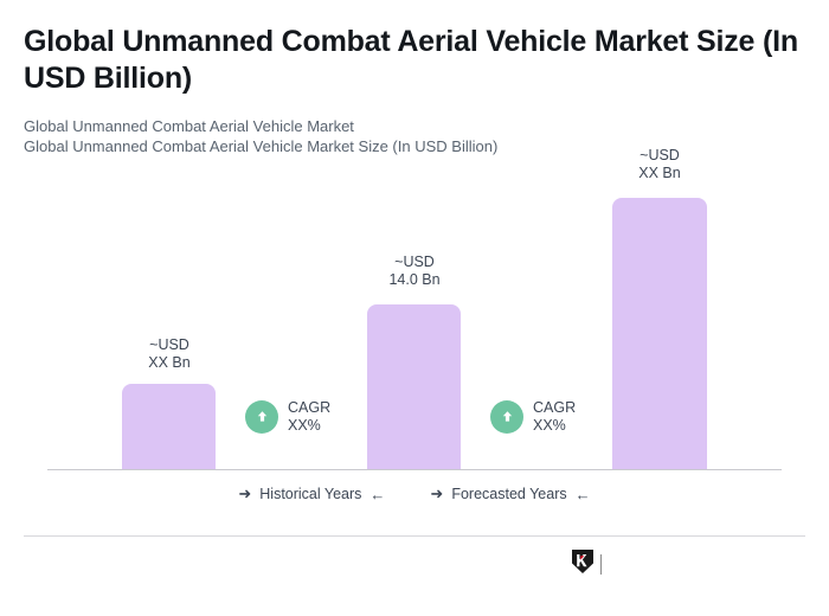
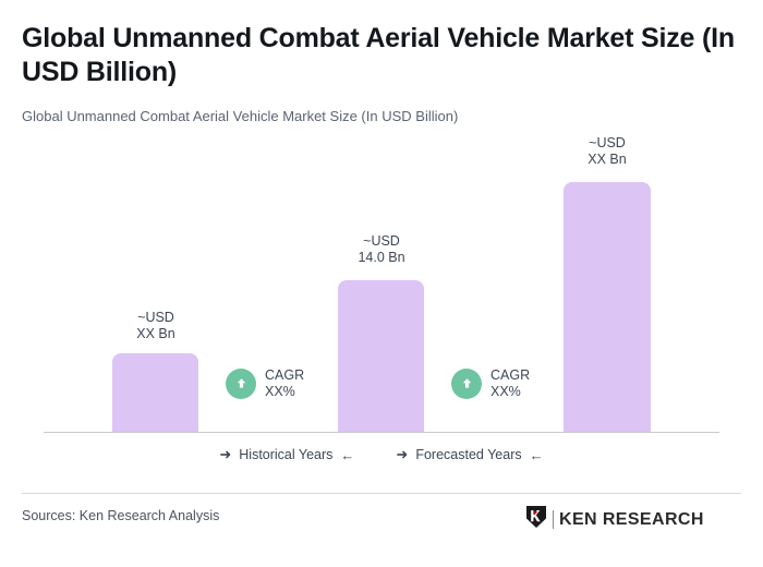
  Global Unmanned Combat Aerial Vehicle Market Size (In USD Billion)
- Global Unmanned Combat Aerial Vehicle Market
  Global Unmanned Combat Aerial Vehicle Market Size (In USD Billion)
  ~USD
  XX Bn
  CAGR
  XX%
  ~USD
  14.0 Bn
  CAGR
  XX%
  ~USD
  XX Bn
  ➜
  Historical Years
  ←
  ➜
  Forecasted Years
  ←
+ Sources: Ken Research Analysis
+ KEN RESEARCH
